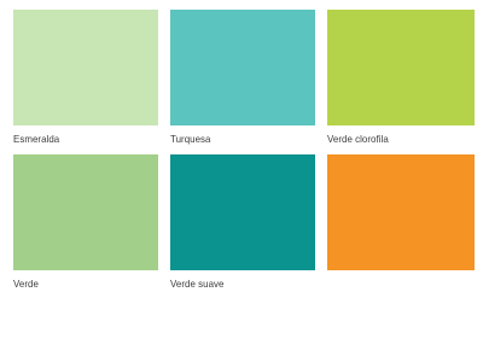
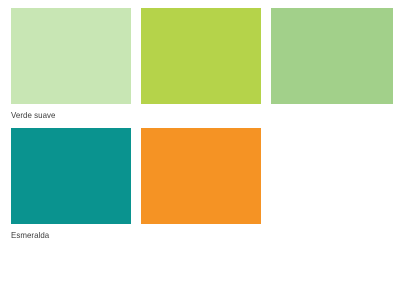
- Esmeralda
+ Verde suave
- Turquesa
- Verde clorofila
- Verde
- Verde suave
+ Esmeralda
